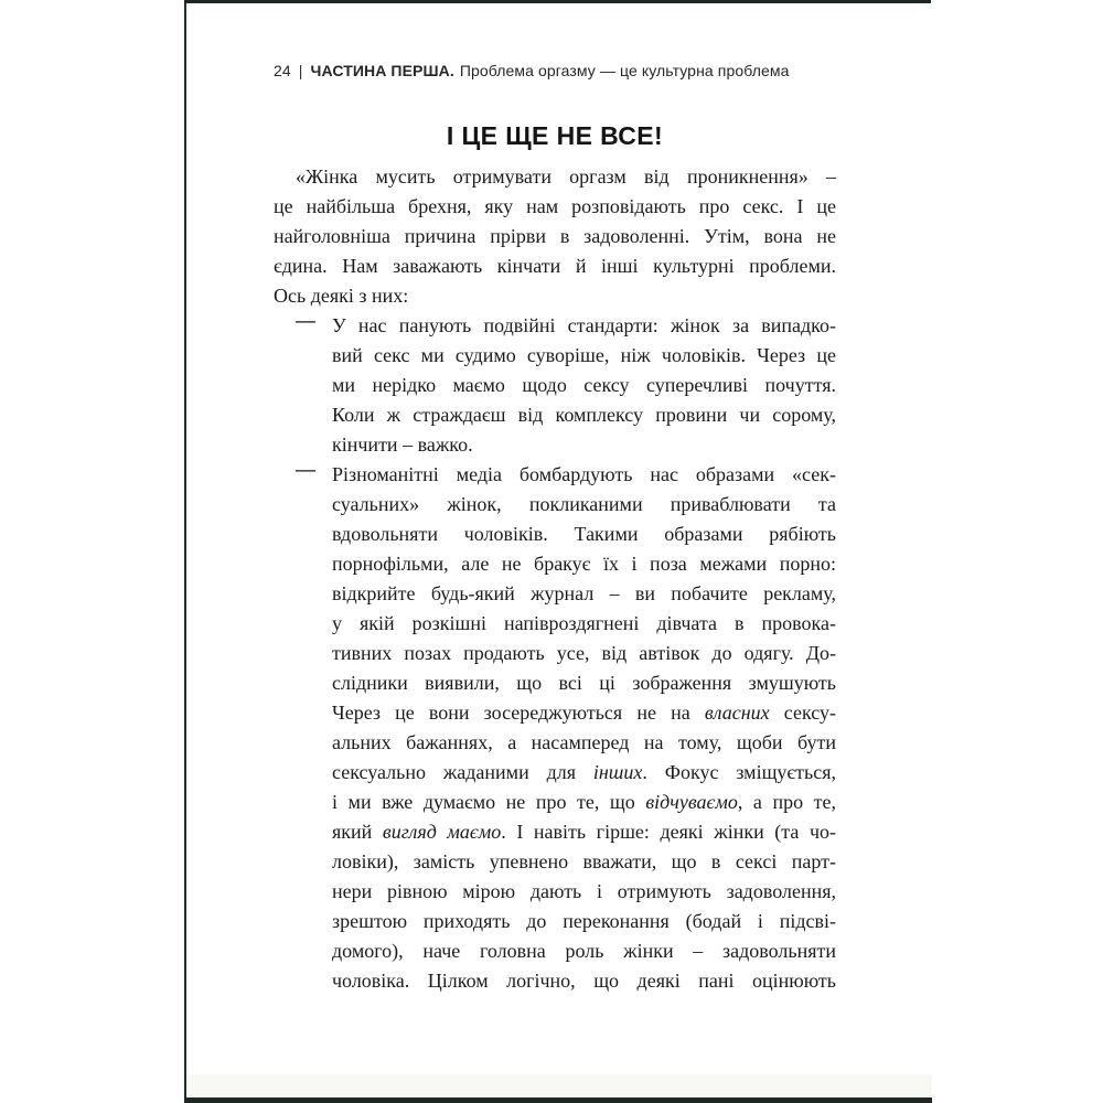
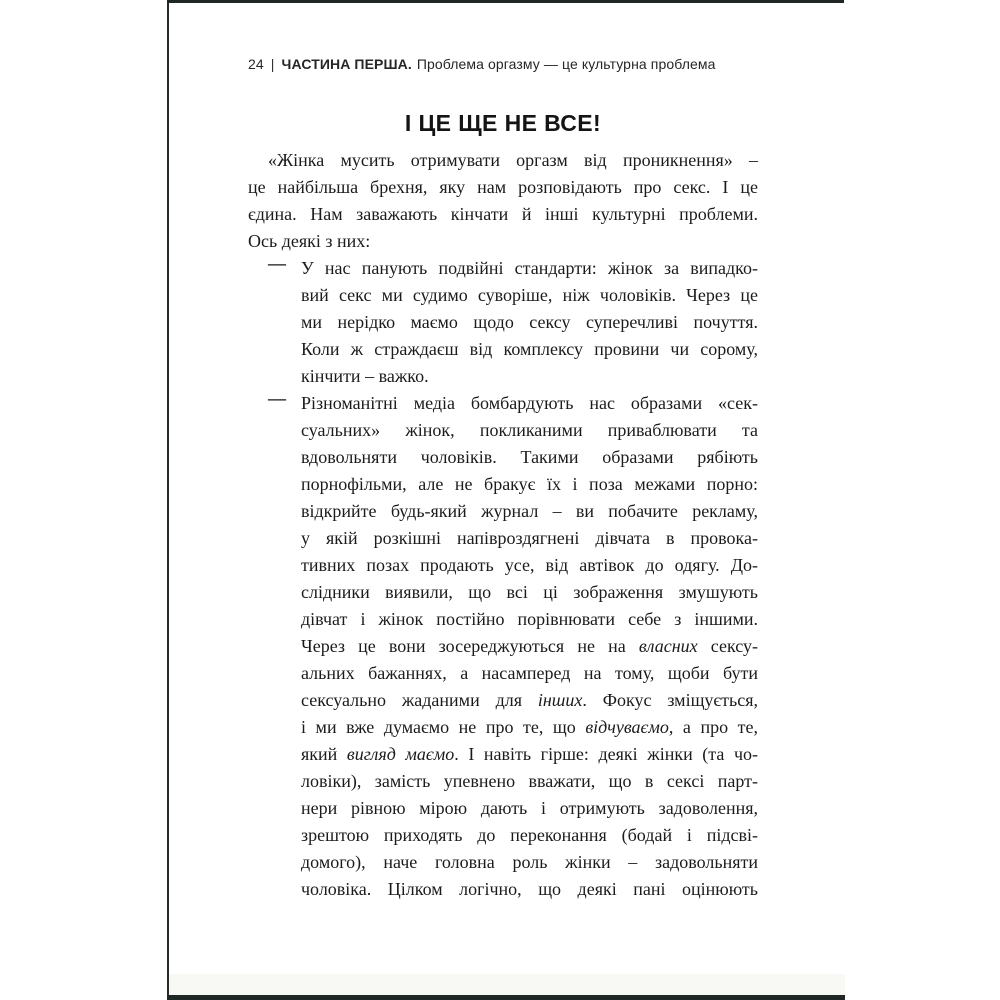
  24 | ЧАСТИНА ПЕРША. Проблема оргазму — це культурна проблема
  І ЦЕ ЩЕ НЕ ВСЕ!
  «Жінка мусить отримувати оргазм від проникнення» –
  це найбільша брехня, яку нам розповідають про секс. І це
- найголовніша причина прірви в задоволенні. Утім, вона не
  єдина. Нам заважають кінчати й інші культурні проблеми.
  Ось деякі з них:
  —
  У нас панують подвійні стандарти: жінок за випадко-
  вий секс ми судимо суворіше, ніж чоловіків. Через це
  ми нерідко маємо щодо сексу суперечливі почуття.
  Коли ж страждаєш від комплексу провини чи сорому,
  кінчити – важко.
  —
  Різноманітні медіа бомбардують нас образами «сек-
  суальних» жінок, покликаними приваблювати та
  вдовольняти чоловіків. Такими образами рябіють
  порнофільми, але не бракує їх і поза межами порно:
  відкрийте будь-який журнал – ви побачите рекламу,
  у якій розкішні напівроздягнені дівчата в провока-
  тивних позах продають усе, від автівок до одягу. До-
  слідники виявили, що всі ці зображення змушують
+ дівчат і жінок постійно порівнювати себе з іншими.
  Через це вони зосереджуються не на власних сексу-
  альних бажаннях, а насамперед на тому, щоби бути
  сексуально жаданими для інших. Фокус зміщується,
  і ми вже думаємо не про те, що відчуваємо, а про те,
  який вигляд маємо. І навіть гірше: деякі жінки (та чо-
  ловіки), замість упевнено вважати, що в сексі парт-
  нери рівною мірою дають і отримують задоволення,
  зрештою приходять до переконання (бодай і підсві-
  домого), наче головна роль жінки – задовольняти
  чоловіка. Цілком логічно, що деякі пані оцінюють
